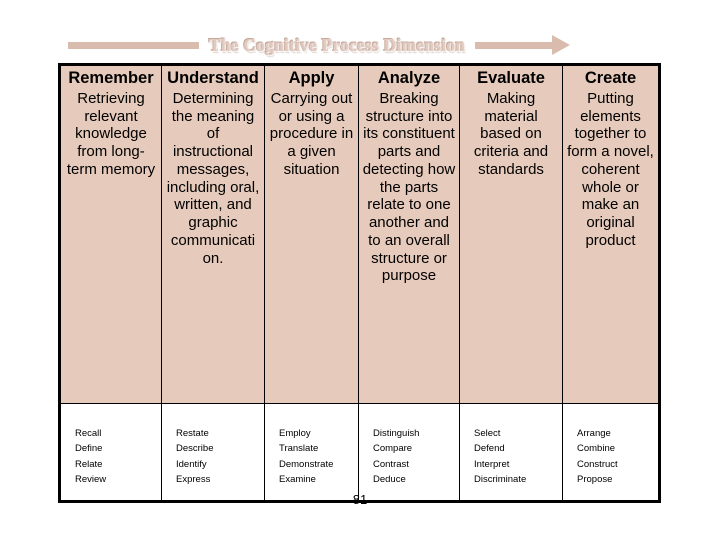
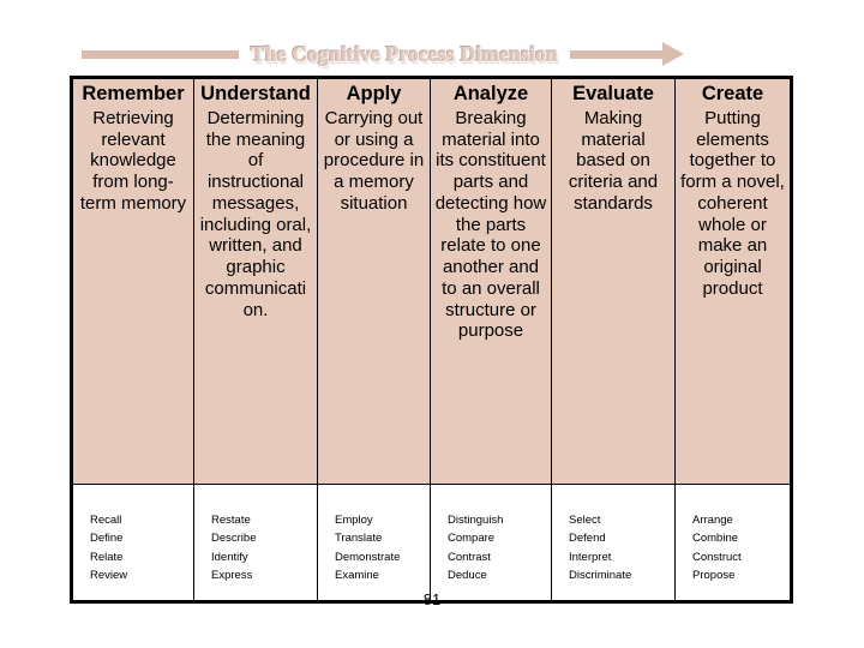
  The Cognitive Process Dimension
  Remember
  Retrieving relevant knowledge from long-term memory
  Understand
  Determining the meaning of instructional messages, including oral, written, and graphic communicati on.
  Apply
- Carrying out or using a procedure in a given situation
+ Carrying out or using a procedure in a memory situation
  Analyze
- Breaking structure into its constituent parts and detecting how the parts relate to one another and to an overall structure or purpose
+ Breaking material into its constituent parts and detecting how the parts relate to one another and to an overall structure or purpose
  Evaluate
  Making material based on criteria and standards
  Create
  Putting elements together to form a novel, coherent whole or make an original product
  Recall
  Define
  Relate
  Review
  Restate
  Describe
  Identify
  Express
  Employ
  Translate
  Demonstrate
  Examine
  Distinguish
  Compare
  Contrast
  Deduce
  Select
  Defend
  Interpret
  Discriminate
  Arrange
  Combine
  Construct
  Propose
  81
